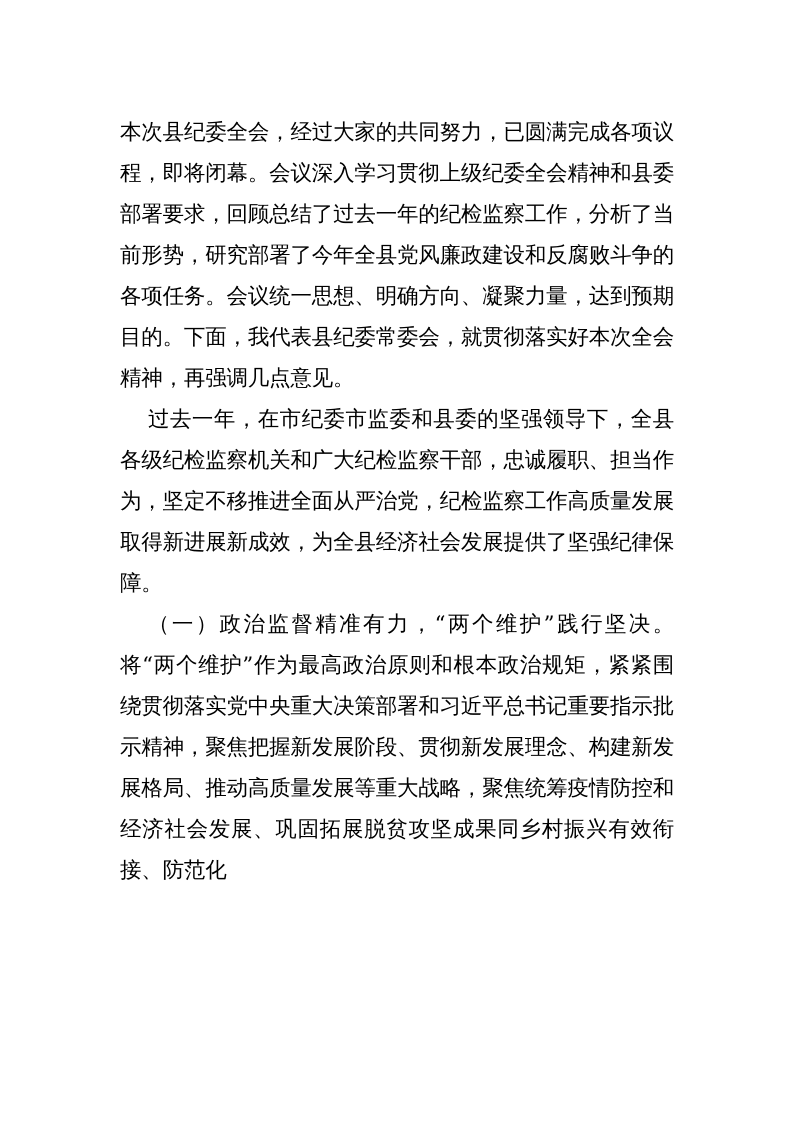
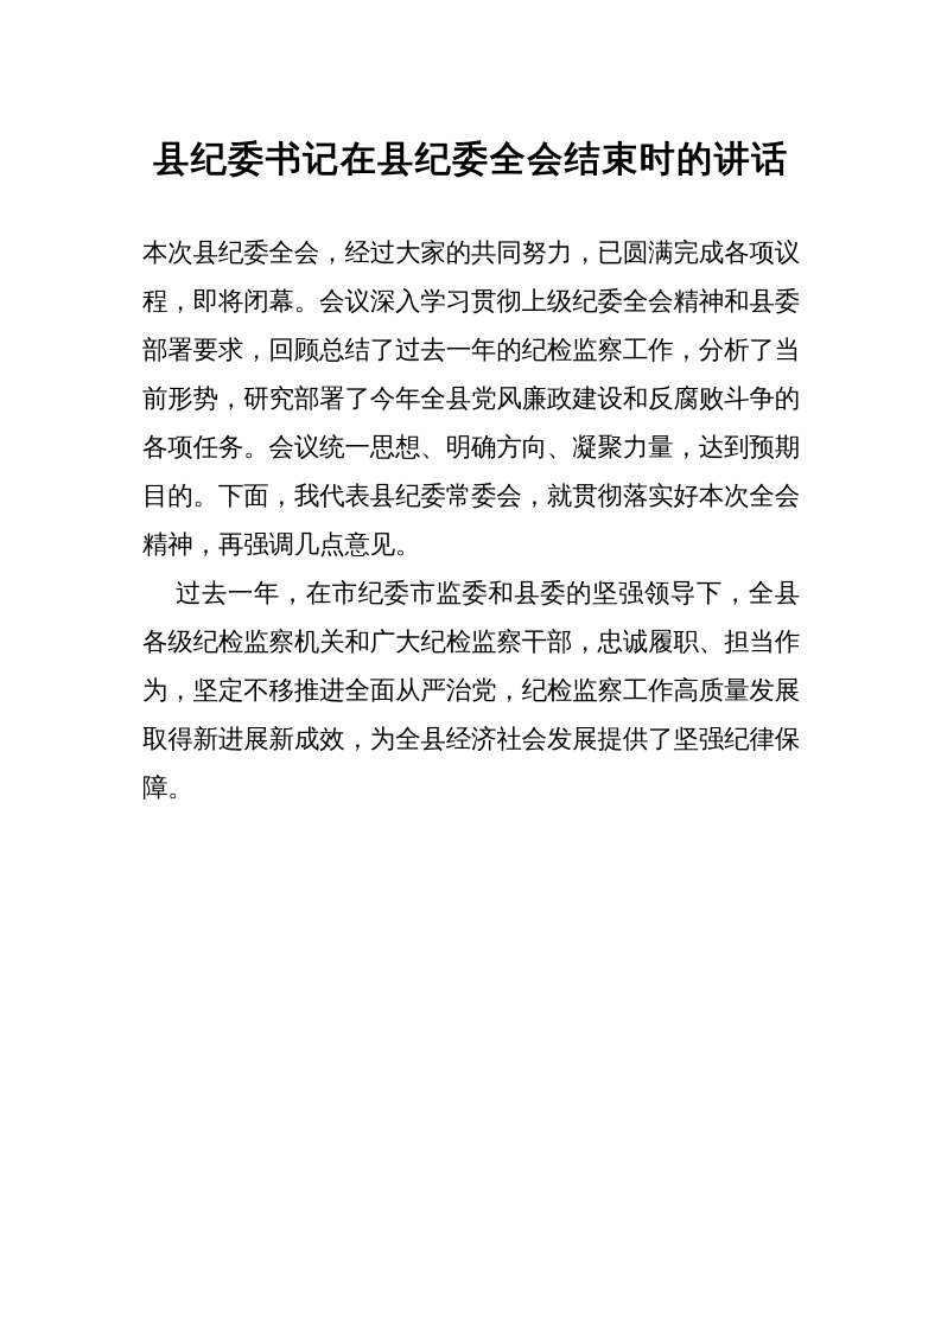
+ 县纪委书记在县纪委全会结束时的讲话
  本次县纪委全会，经过大家的共同努力，已圆满完成各项议程，即将闭幕。会议深入学习贯彻上级纪委全会精神和县委部署要求，回顾总结了过去一年的纪检监察工作，分析了当前形势，研究部署了今年全县党风廉政建设和反腐败斗争的各项任务。会议统一思想、明确方向、凝聚力量，达到预期目的。下面，我代表县纪委常委会，就贯彻落实好本次全会精神，再强调几点意见。
  过去一年，在市纪委市监委和县委的坚强领导下，全县各级纪检监察机关和广大纪检监察干部，忠诚履职、担当作为，坚定不移推进全面从严治党，纪检监察工作高质量发展取得新进展新成效，为全县经济社会发展提供了坚强纪律保障。
- （一）政治监督精准有力，“两个维护”践行坚决。 将“两个维护”作为最高政治原则和根本政治规矩，紧紧围绕贯彻落实党中央重大决策部署和习近平总书记重要指示批示精神，聚焦把握新发展阶段、贯彻新发展理念、构建新发展格局、推动高质量发展等重大战略，聚焦统筹疫情防控和经济社会发展、巩固拓展脱贫攻坚成果同乡村振兴有效衔接、防范化
